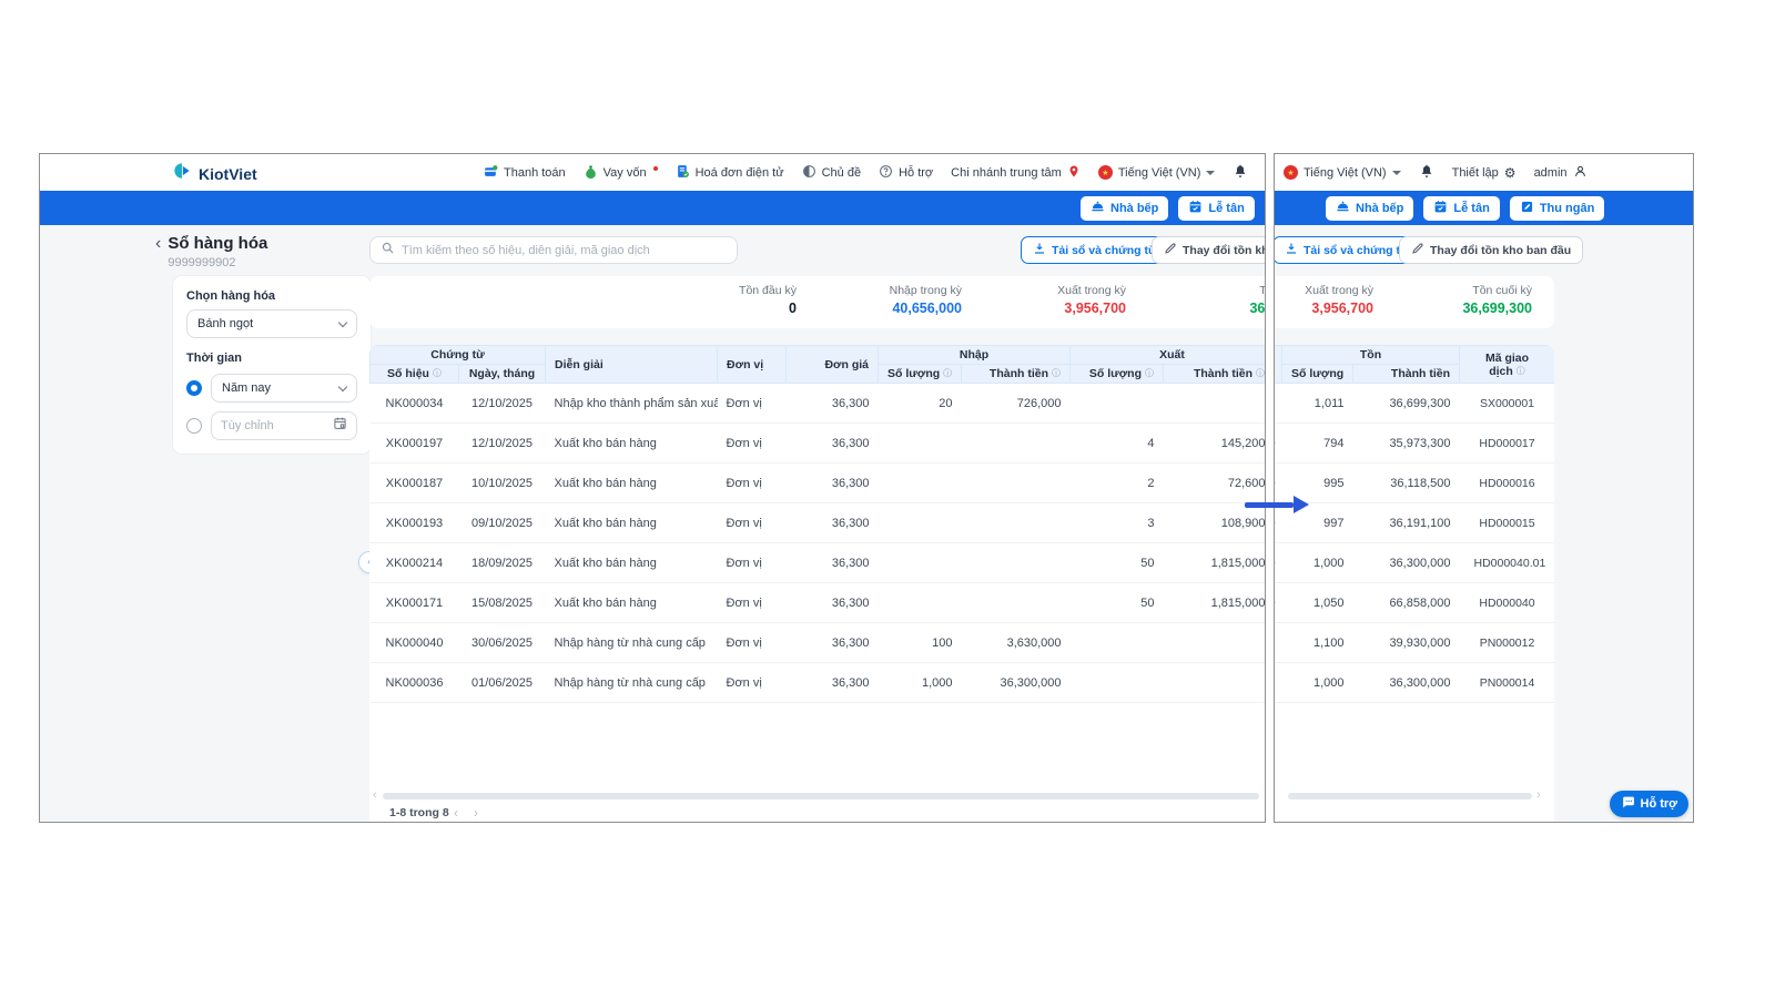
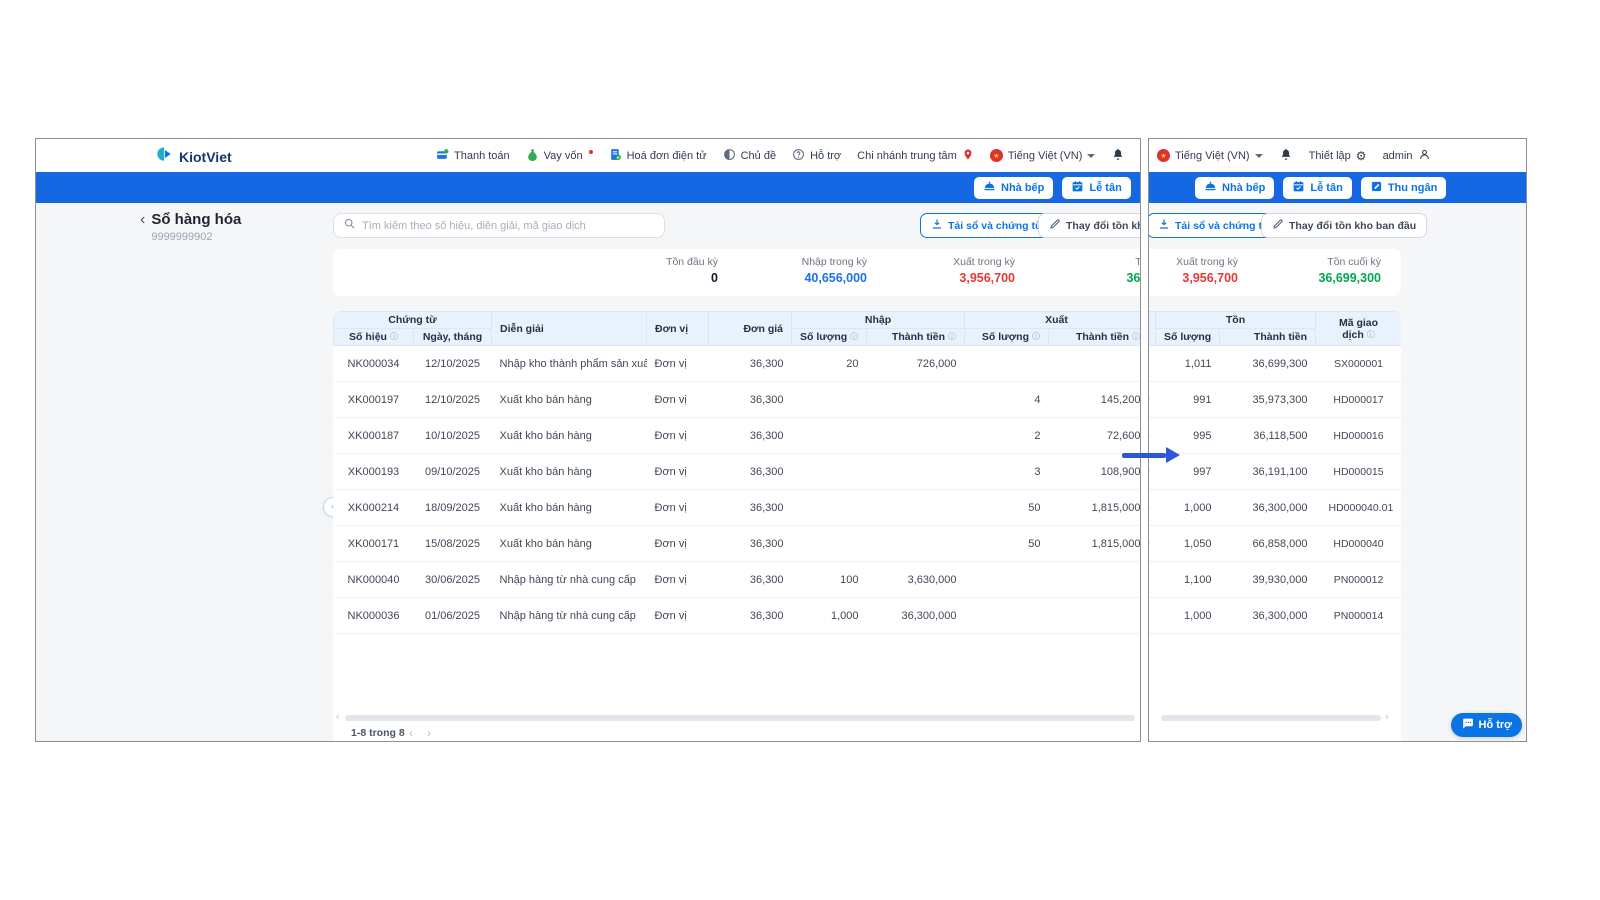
  KiotViet
  Thanh toán
  Vay vốn
  Hoá đơn điện tử
  Chủ đề
  Hỗ trợ
  Chi nhánh trung tâm
  Tiếng Việt (VN)
  Nhà bếp
  Lễ tân
  ‹
  Sổ hàng hóa
  9999999902
- Chọn hàng hóa
- Bánh ngọt
- Thời gian
- Năm nay
- Tùy chỉnh
  Tìm kiếm theo số hiệu, diễn giải, mã giao dịch
  Tải sổ và chứng t
  Tồn đầu kỳ
  0
  Nhập trong kỳ
  40,656,000
  Xuất trong kỳ
  3,956,700
  Chứng từ	Diễn giải	Đơn vị	Đơn giá	Nhập	Xuất
  Số hiệu ⓘ	Ngày, tháng	Số lượng ⓘ	Thành tiền ⓘ	Số lượng ⓘ	Thành tiền ⓘ
  NK000034	12/10/2025	Nhập kho thành phẩm sản xuấ	Đơn vị	36,300	20	726,000
  XK000197	12/10/2025	Xuất kho bán hàng	Đơn vị	36,300			4	145,200
  XK000187	10/10/2025	Xuất kho bán hàng	Đơn vị	36,300			2	72,600
  XK000193	09/10/2025	Xuất kho bán hàng	Đơn vị	36,300			3	108,900
  XK000214	18/09/2025	Xuất kho bán hàng	Đơn vị	36,300			50	1,815,000
  XK000171	15/08/2025	Xuất kho bán hàng	Đơn vị	36,300			50	1,815,000
  NK000040	30/06/2025	Nhập hàng từ nhà cung cấp	Đơn vị	36,300	100	3,630,000
  NK000036	01/06/2025	Nhập hàng từ nhà cung cấp	Đơn vị	36,300	1,000	36,300,000
  ‹
  1-8 trong 8
  ‹
  ›
  Tiếng Việt (VN)
  Thiết lập
  ⚙
  admin
  Nhà bếp
  Lễ tân
  Thu ngân
  Tải sổ và chứng
  Thay đổi tồn kho ban đầu
  Xuất trong kỳ
  3,956,700
  Tồn cuối kỳ
  36,699,300
  	Tồn	Mã giao dịch ⓘ
  Số lượng	Thành tiền
  	1,011	36,699,300	SX000001
- 	794	35,973,300	HD000017
+ 	991	35,973,300	HD000017
  	995	36,118,500	HD000016
  	997	36,191,100	HD000015
  	1,000	36,300,000	HD000040.01
  	1,050	66,858,000	HD000040
  	1,100	39,930,000	PN000012
  	1,000	36,300,000	PN000014
  ›
  Hỗ trợ
